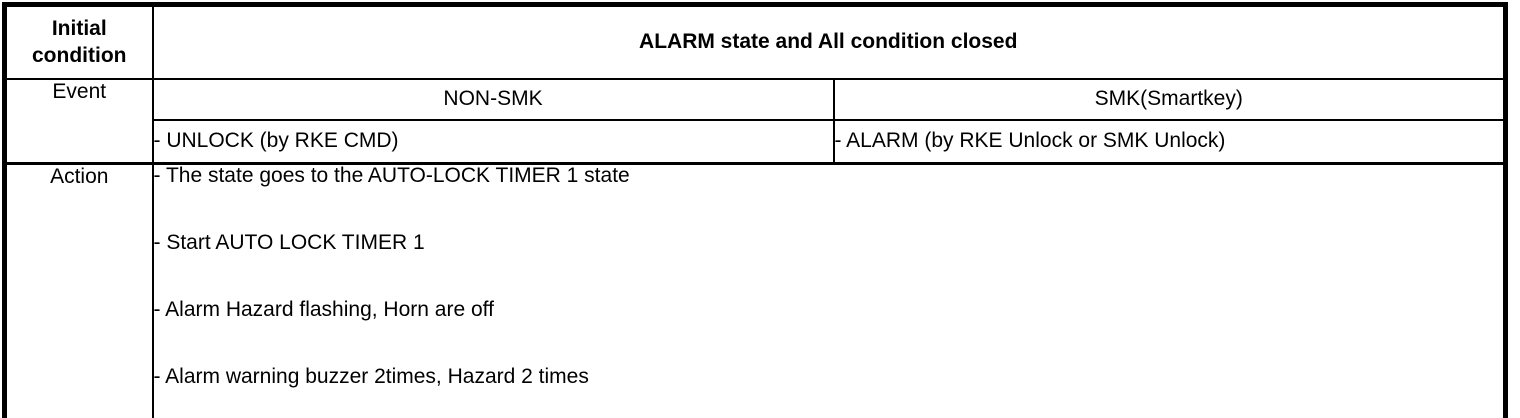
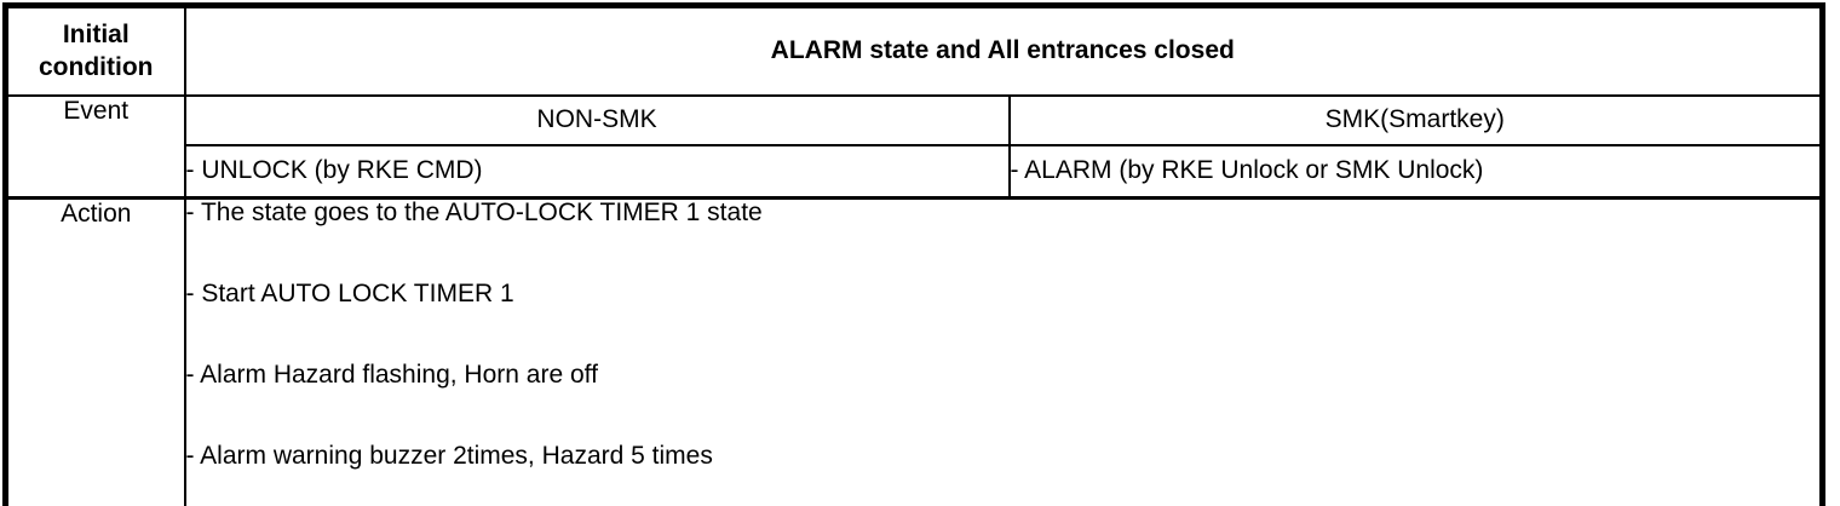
- Initial condition	ALARM state and All condition closed
+ Initial condition	ALARM state and All entrances closed
  Event	NON-SMK	SMK(Smartkey)
  - UNLOCK (by RKE CMD)	- ALARM (by RKE Unlock or SMK Unlock)
- Action	- The state goes to the AUTO-LOCK TIMER 1 state - Start AUTO LOCK TIMER 1 - Alarm Hazard flashing, Horn are off - Alarm warning buzzer 2times, Hazard 2 times
+ Action	- The state goes to the AUTO-LOCK TIMER 1 state - Start AUTO LOCK TIMER 1 - Alarm Hazard flashing, Horn are off - Alarm warning buzzer 2times, Hazard 5 times
